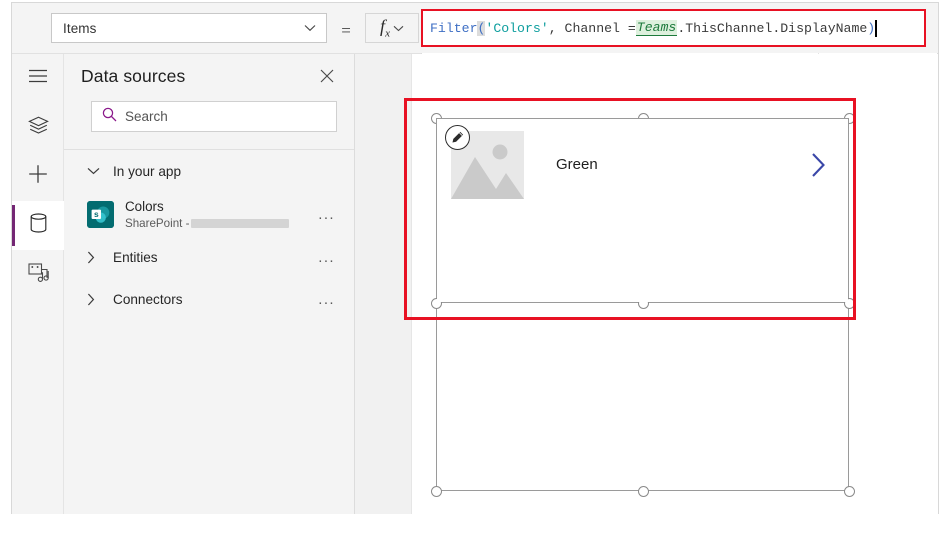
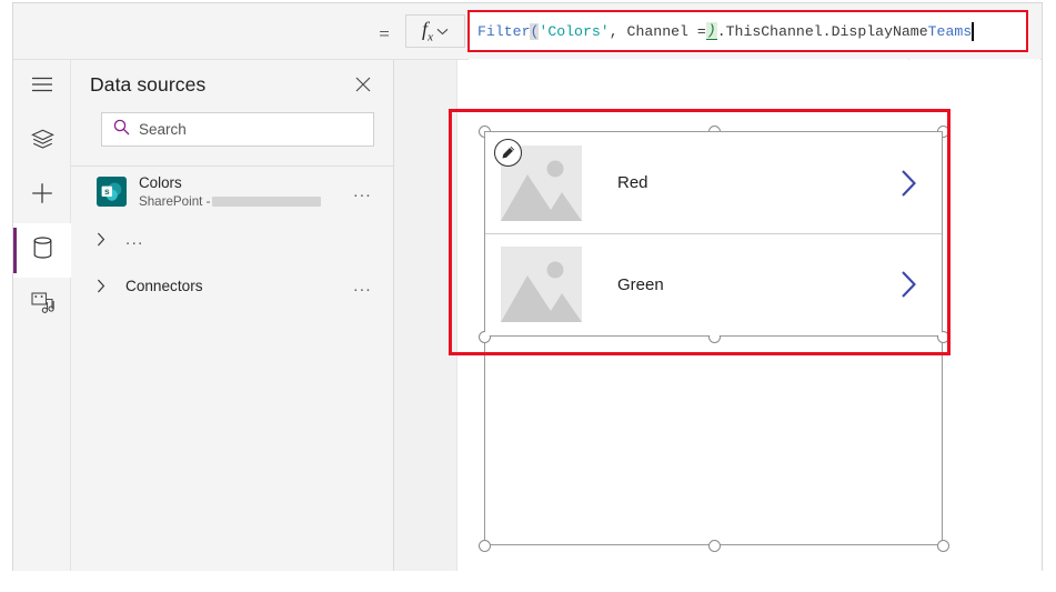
- Items
  =
  fx
  Filter
  (
  'Colors'
  , Channel =
- Teams
+ )
  .ThisChannel.DisplayName
- )
+ Teams
  Data sources
  Search
- In your app
  s
  Colors
  SharePoint -
  ...
- Entities
  ...
  Connectors
  ...
+ Red
  Green
